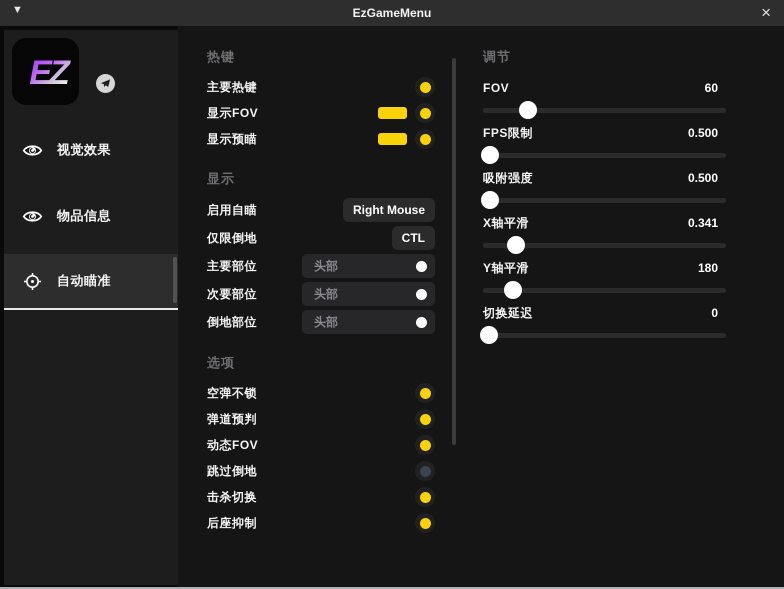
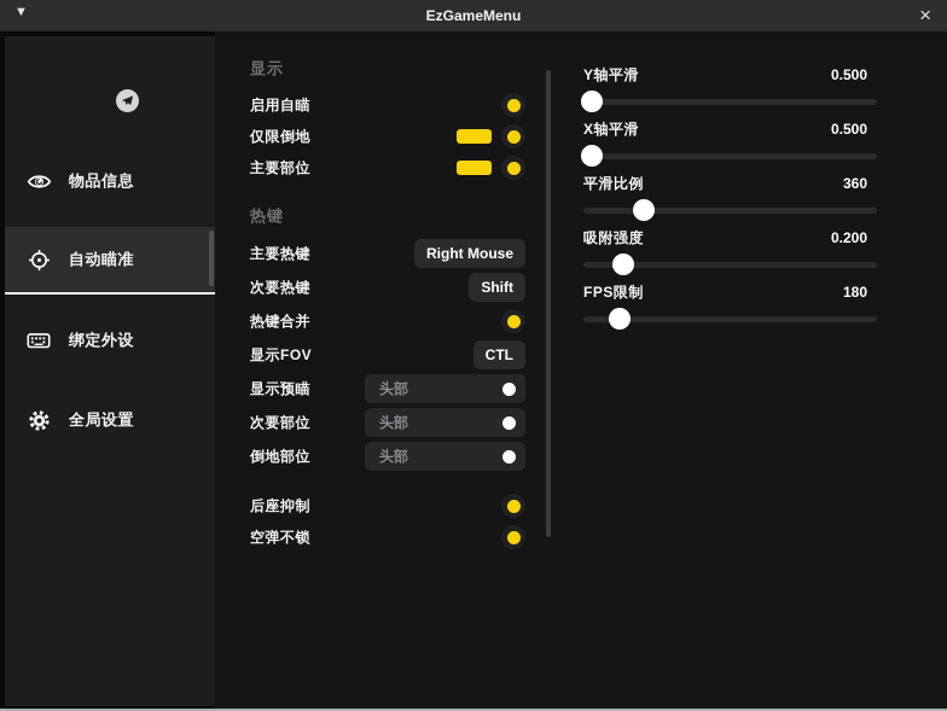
  ▼
  EzGameMenu
  ×
- EZ
- 视觉效果
  物品信息
  自动瞄准
+ 绑定外设
+ 全局设置
- 热键
+ 显示
- 主要热键
+ 启用自瞄
- 显示FOV
+ 仅限倒地
- 显示预瞄
+ 主要部位
- 显示
+ 热键
- 启用自瞄
+ 主要热键
  Right Mouse
+ 次要热键
+ Shift
+ 热键合并
- 仅限倒地
+ 显示FOV
  CTL
- 主要部位
+ 显示预瞄
  头部
  次要部位
  头部
  倒地部位
  头部
- 选项
- 空弹不锁
+ 后座抑制
- 弹道预判
- 动态FOV
- 跳过倒地
- 击杀切换
- 后座抑制
+ 空弹不锁
- 调节
- FOV
- 60
- FPS限制
+ Y轴平滑
  0.500
- 吸附强度
+ X轴平滑
  0.500
+ 平滑比例
+ 360
- X轴平滑
+ 吸附强度
- 0.341
+ 0.200
- Y轴平滑
+ FPS限制
  180
- 切换延迟
- 0
